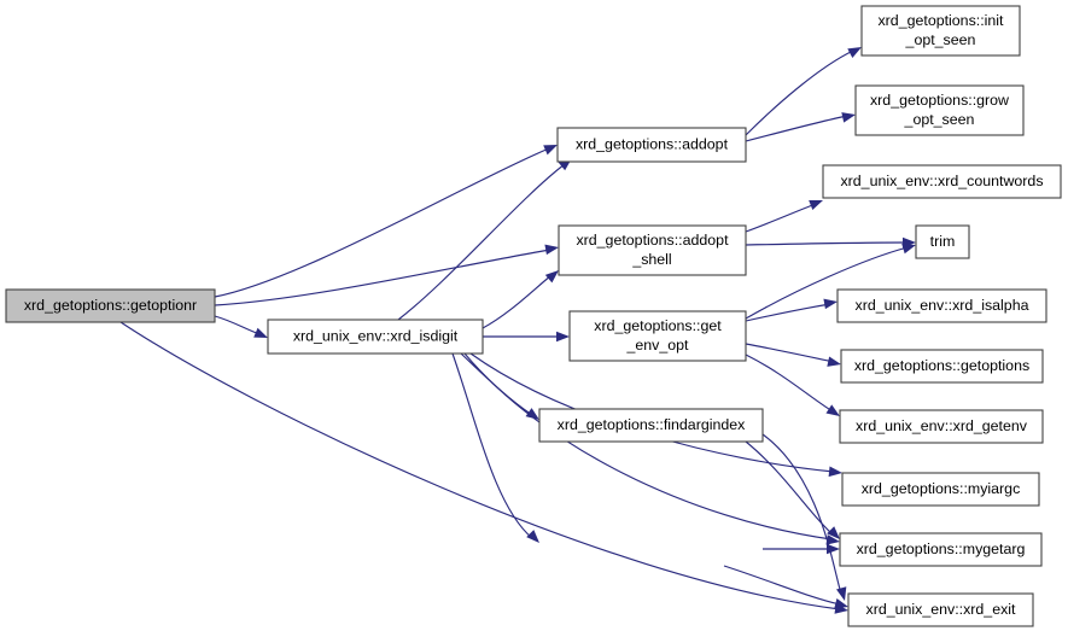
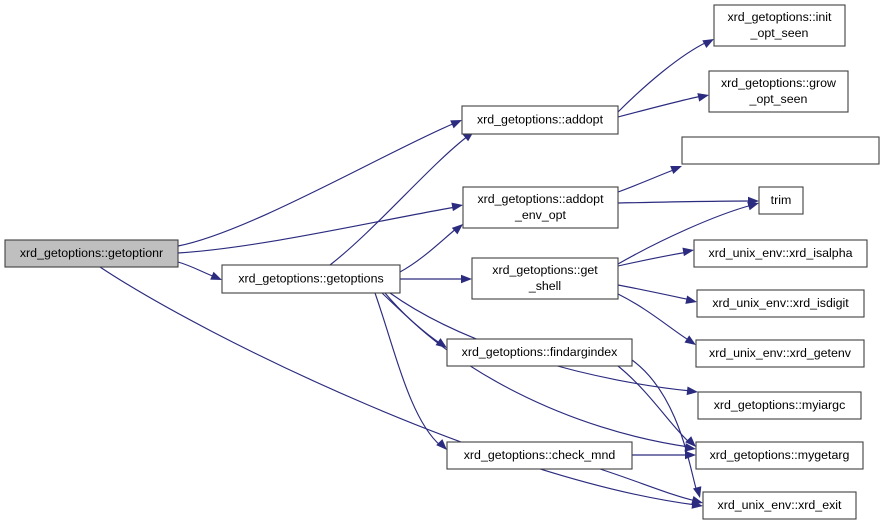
  xrd_getoptions::getoptionr
- xrd_unix_env::xrd_isdigit
+ xrd_getoptions::getoptions
  xrd_getoptions::addopt
  xrd_getoptions::addopt
- _shell
+ _env_opt
  xrd_getoptions::get
- _env_opt
+ _shell
  xrd_getoptions::findargindex
+ xrd_getoptions::check_mnd
  xrd_getoptions::init
  _opt_seen
  xrd_getoptions::grow
  _opt_seen
- xrd_unix_env::xrd_countwords
  trim
  xrd_unix_env::xrd_isalpha
- xrd_getoptions::getoptions
+ xrd_unix_env::xrd_isdigit
  xrd_unix_env::xrd_getenv
  xrd_getoptions::myiargc
  xrd_getoptions::mygetarg
  xrd_unix_env::xrd_exit
